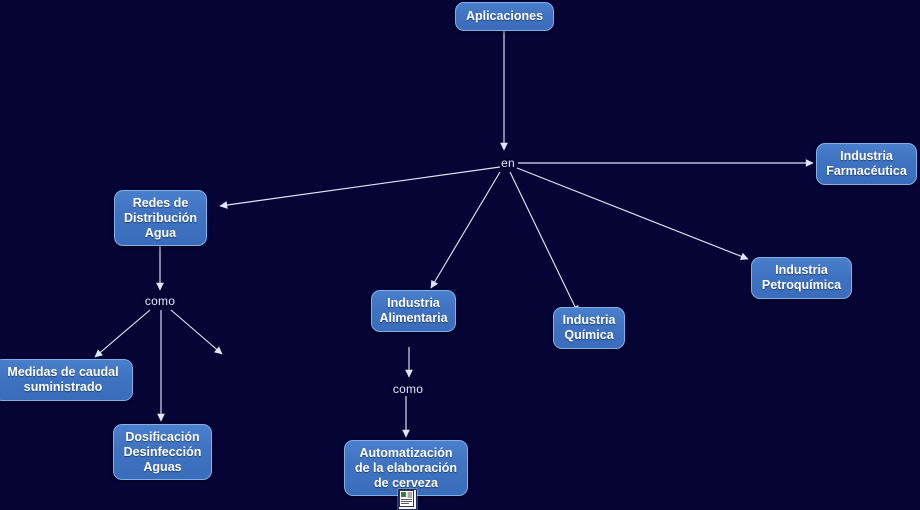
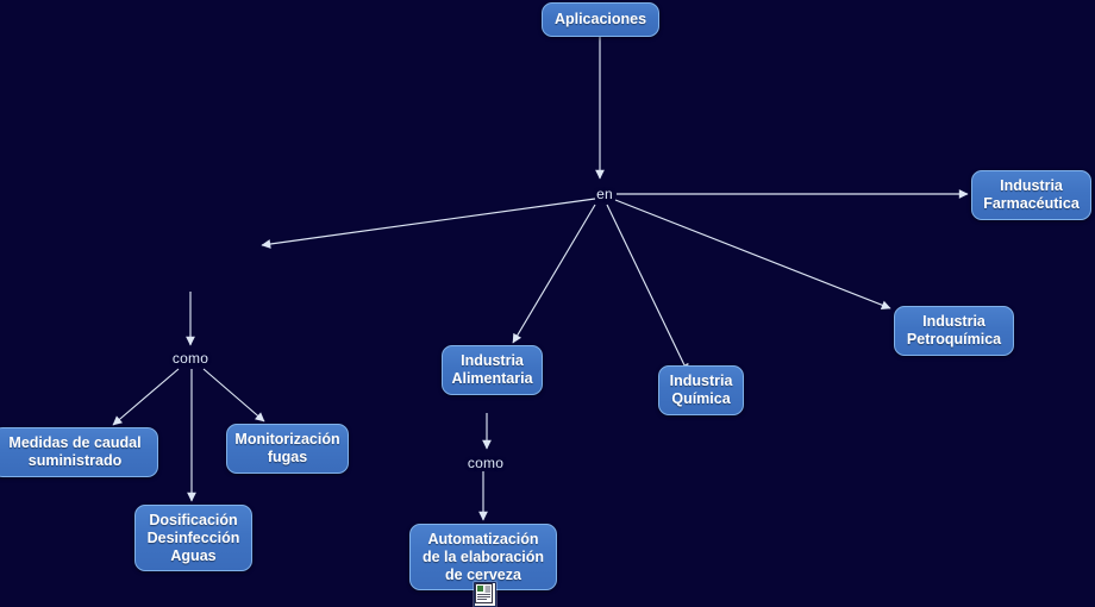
  Aplicaciones
- Redes de
- Distribución
- Agua
  Industria
  Farmacéutica
  Industria
  Petroquímica
  Industria
  Química
  Industria
  Alimentaria
  Medidas de caudal
  suministrado
+ Monitorización
+ fugas
  Dosificación
  Desinfección
  Aguas
  Automatización
  de la elaboración
  de cerveza
  en
  como
  como
